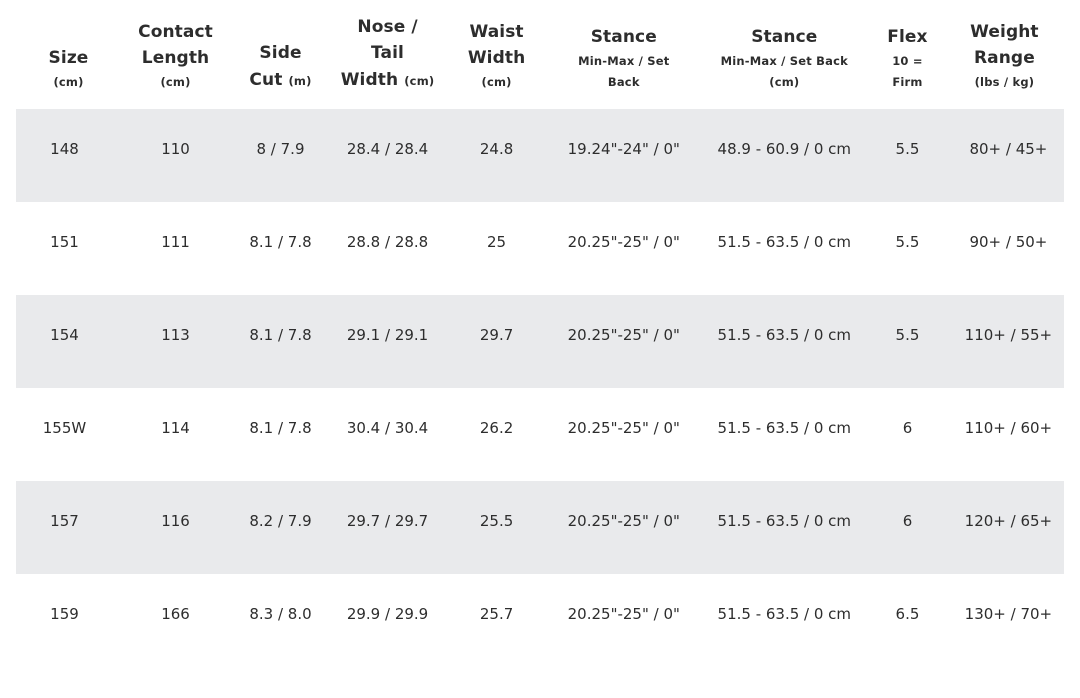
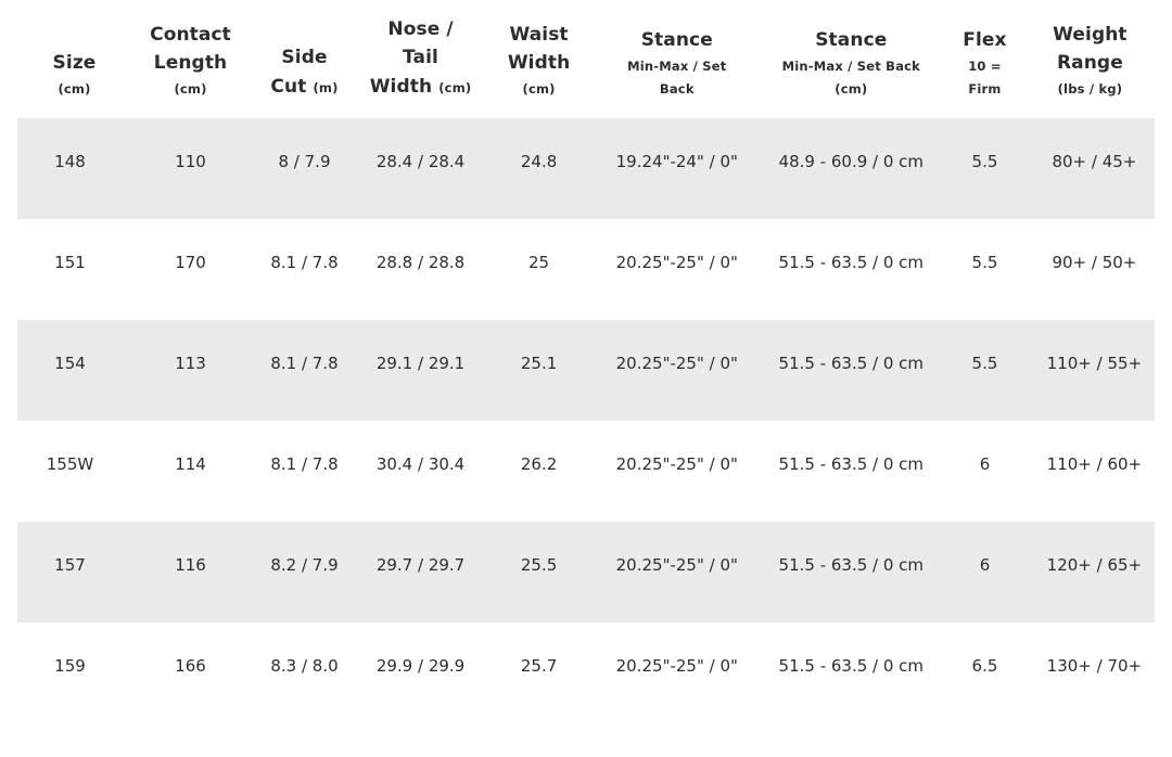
  Size (cm)	Contact Length (cm)	Side Cut (m)	Nose / Tail Width (cm)	Waist Width (cm)	Stance Min-Max / Set Back	Stance Min-Max / Set Back (cm)	Flex 10 = Firm	Weight Range (lbs / kg)
  148	110	8 / 7.9	28.4 / 28.4	24.8	19.24"-24" / 0"	48.9 - 60.9 / 0 cm	5.5	80+ / 45+
- 151	111	8.1 / 7.8	28.8 / 28.8	25	20.25"-25" / 0"	51.5 - 63.5 / 0 cm	5.5	90+ / 50+
+ 151	170	8.1 / 7.8	28.8 / 28.8	25	20.25"-25" / 0"	51.5 - 63.5 / 0 cm	5.5	90+ / 50+
- 154	113	8.1 / 7.8	29.1 / 29.1	29.7	20.25"-25" / 0"	51.5 - 63.5 / 0 cm	5.5	110+ / 55+
+ 154	113	8.1 / 7.8	29.1 / 29.1	25.1	20.25"-25" / 0"	51.5 - 63.5 / 0 cm	5.5	110+ / 55+
  155W	114	8.1 / 7.8	30.4 / 30.4	26.2	20.25"-25" / 0"	51.5 - 63.5 / 0 cm	6	110+ / 60+
  157	116	8.2 / 7.9	29.7 / 29.7	25.5	20.25"-25" / 0"	51.5 - 63.5 / 0 cm	6	120+ / 65+
  159	166	8.3 / 8.0	29.9 / 29.9	25.7	20.25"-25" / 0"	51.5 - 63.5 / 0 cm	6.5	130+ / 70+
